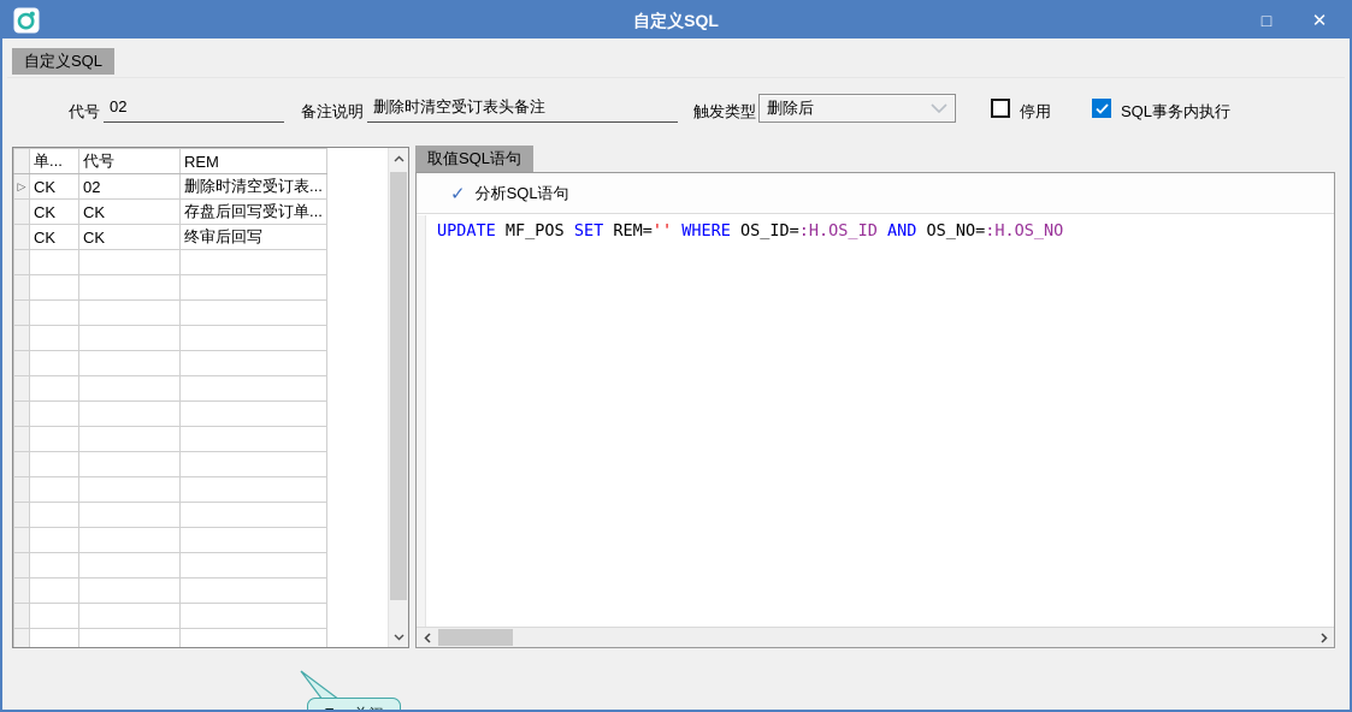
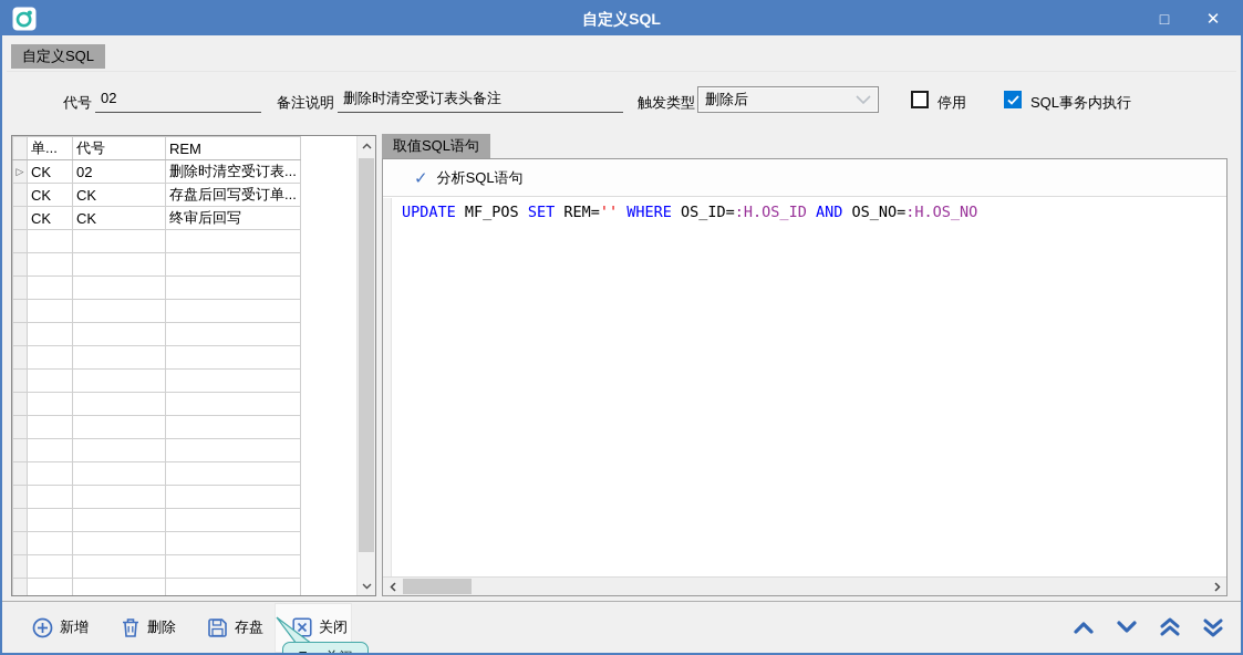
  自定义SQL
  □
  ✕
  自定义SQL
  代号
  02
  备注说明
  删除时清空受订表头备注
  触发类型
  删除后
  停用
  SQL事务内执行
  	单...	代号	REM
  ▷	CK	02	删除时清空受订表...
  	CK	CK	存盘后回写受订单...
  	CK	CK	终审后回写
  取值SQL语句
  ✓
  分析SQL语句
  UPDATE MF_POS SET REM='' WHERE OS_ID=:H.OS_ID AND OS_NO=:H.OS_NO
+ 新增
+ 删除
+ 存盘
+ 关闭
